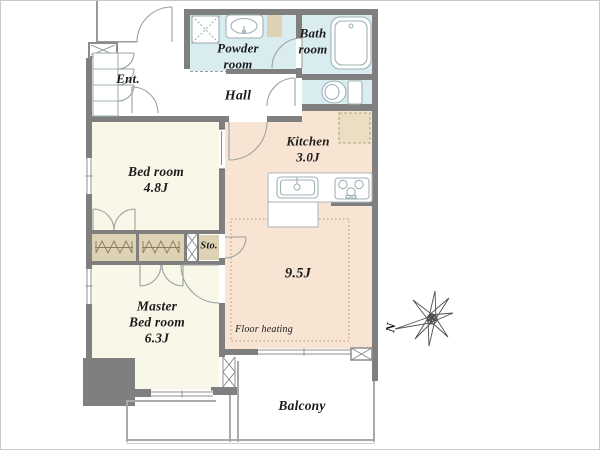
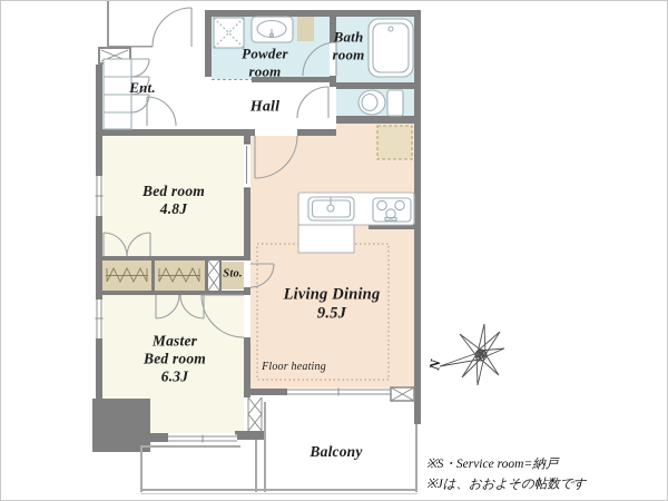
  Powder
  room
  Bath
  room
  Ent.
  Hall
- Kitchen
- 3.0J
  Bed room
  4.8J
  Sto.
+ Living Dining
  9.5J
  Floor heating
  Master
  Bed room
  6.3J
  Balcony
+ ※S・Service room=納戸
+ ※Jは、おおよその帖数です
